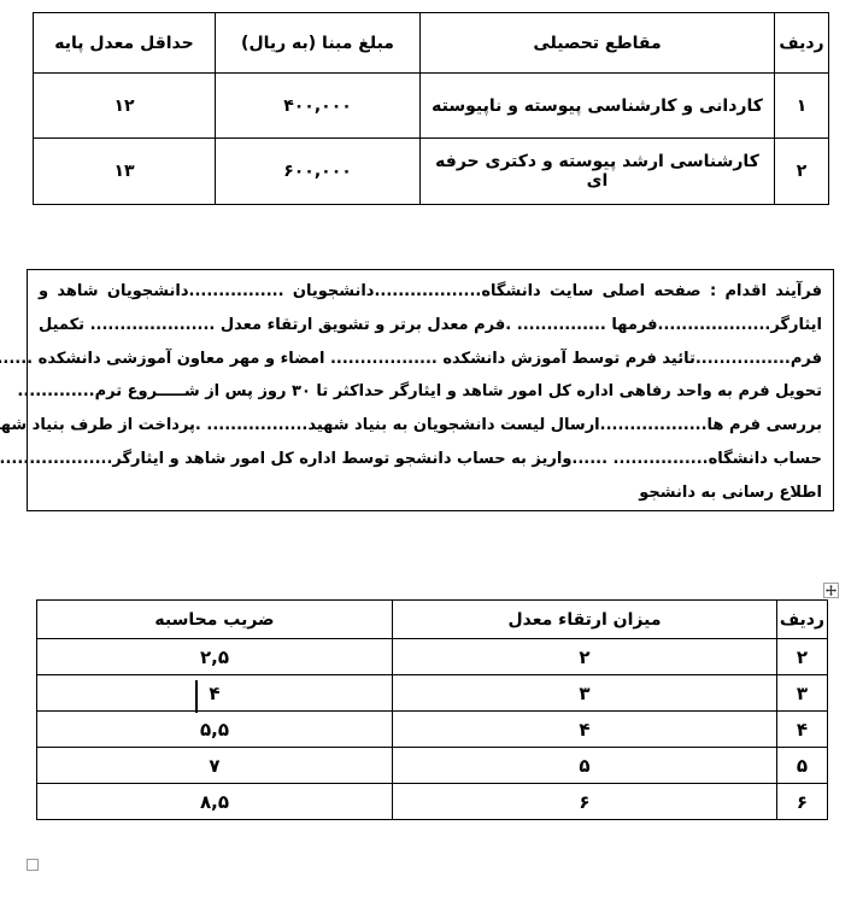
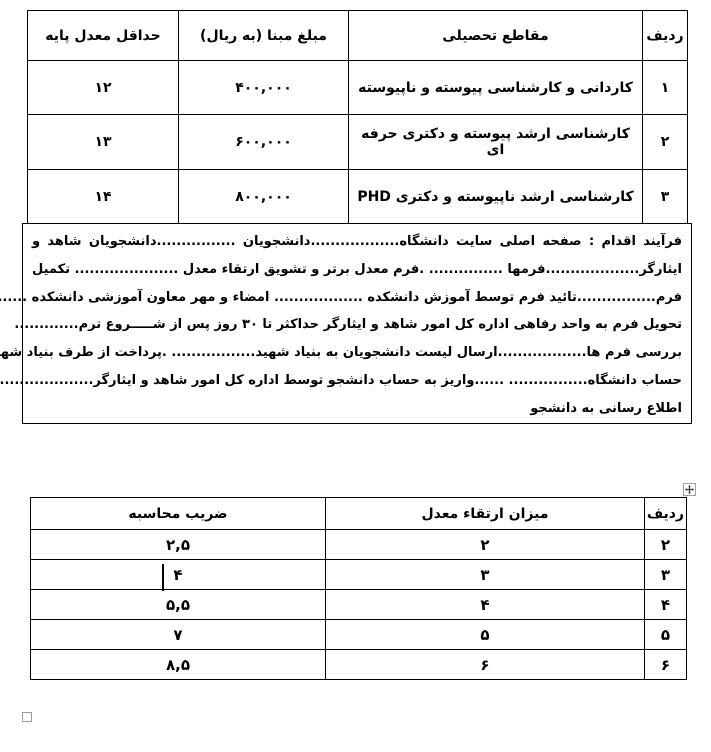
  ردیف	مقاطع تحصیلی	مبلغ مبنا (به ریال)	حداقل معدل پایه
  ۱	کاردانی و کارشناسی پیوسته و ناپیوسته	۴۰۰,۰۰۰	۱۲
  ۲	کارشناسی ارشد پیوسته و دکتری حرفه ای	۶۰۰,۰۰۰	۱۳
+ ۳	کارشناسی ارشد ناپیوسته و دکتری PHD	۸۰۰,۰۰۰	۱۴
  فرآیند اقدام : صفحه اصلی سایت دانشگاه..................دانشجویان ................دانشجویان شاهد و
  ایثارگر...................فرمها ............... .فرم معدل برتر و تشویق ارتقاء معدل ..................... تکمیل
  فرم................تائید فرم توسط آموزش دانشکده .................. امضاء و مهر معاون آموزشی دانشکده .....
  تحویل فرم به واحد رفاهی اداره کل امور شاهد و ایثارگر حداکثر تا ۳۰ روز پس از شـــــروع ترم.............
  بررسی فرم ها..................ارسال لیست دانشجویان به بنیاد شهید................. .پرداخت از طرف بنیاد شه
  حساب دانشگاه................ ......واریز به حساب دانشجو توسط اداره کل امور شاهد و ایثارگر...................
  اطلاع رسانی به دانشجو
  ردیف	میزان ارتقاء معدل	ضریب محاسبه
  ۲	۲	۲,۵
  ۳	۳	۴
  ۴	۴	۵,۵
  ۵	۵	۷
  ۶	۶	۸,۵
